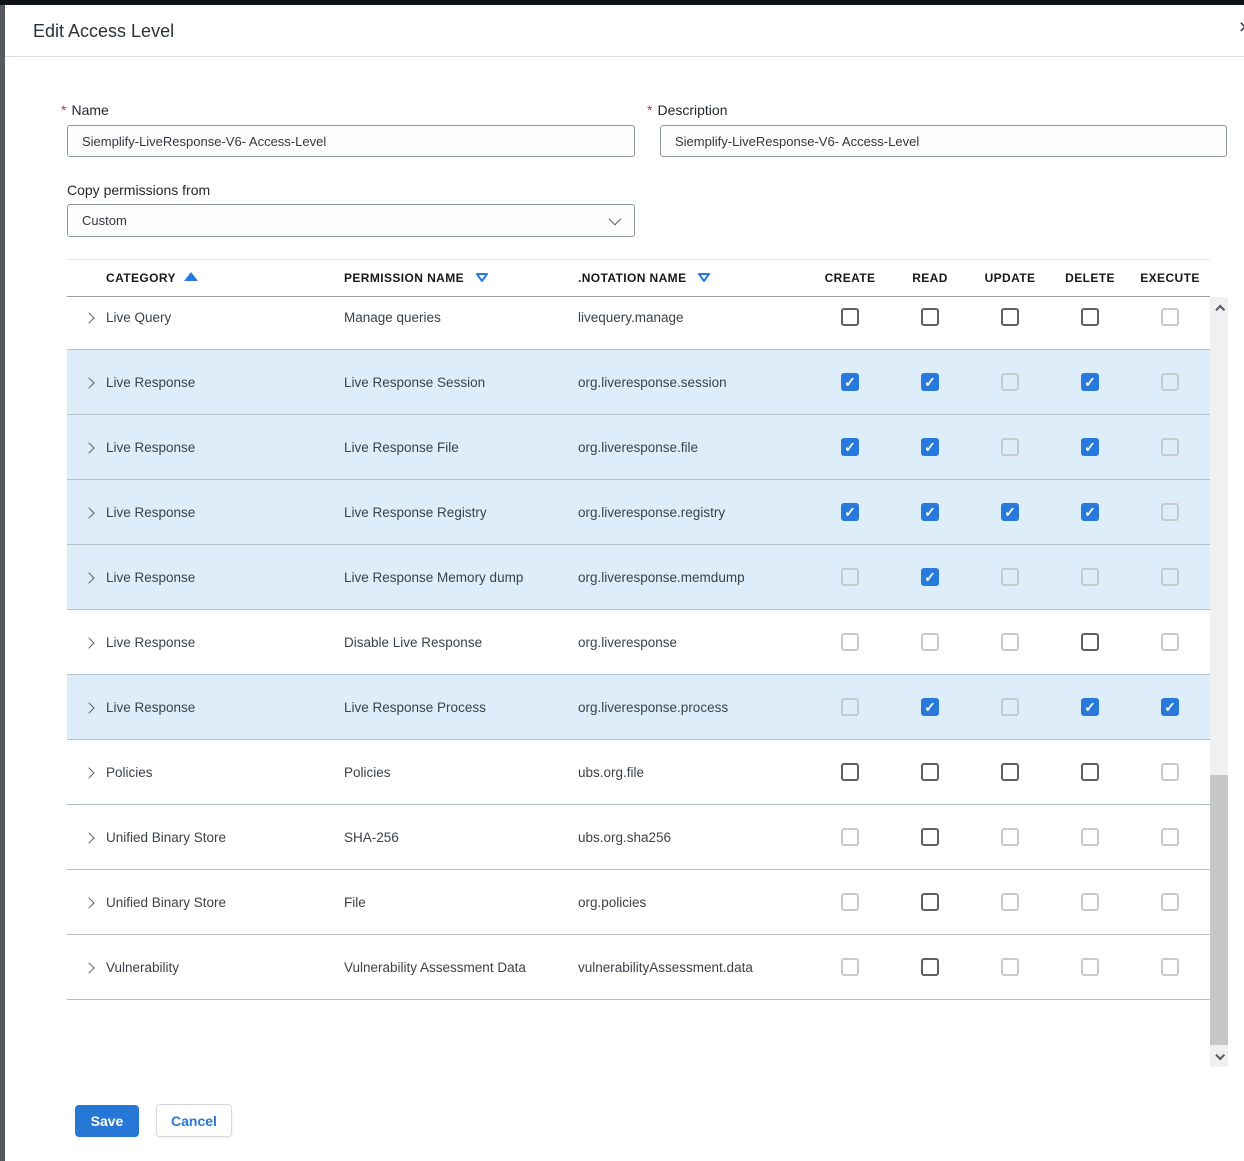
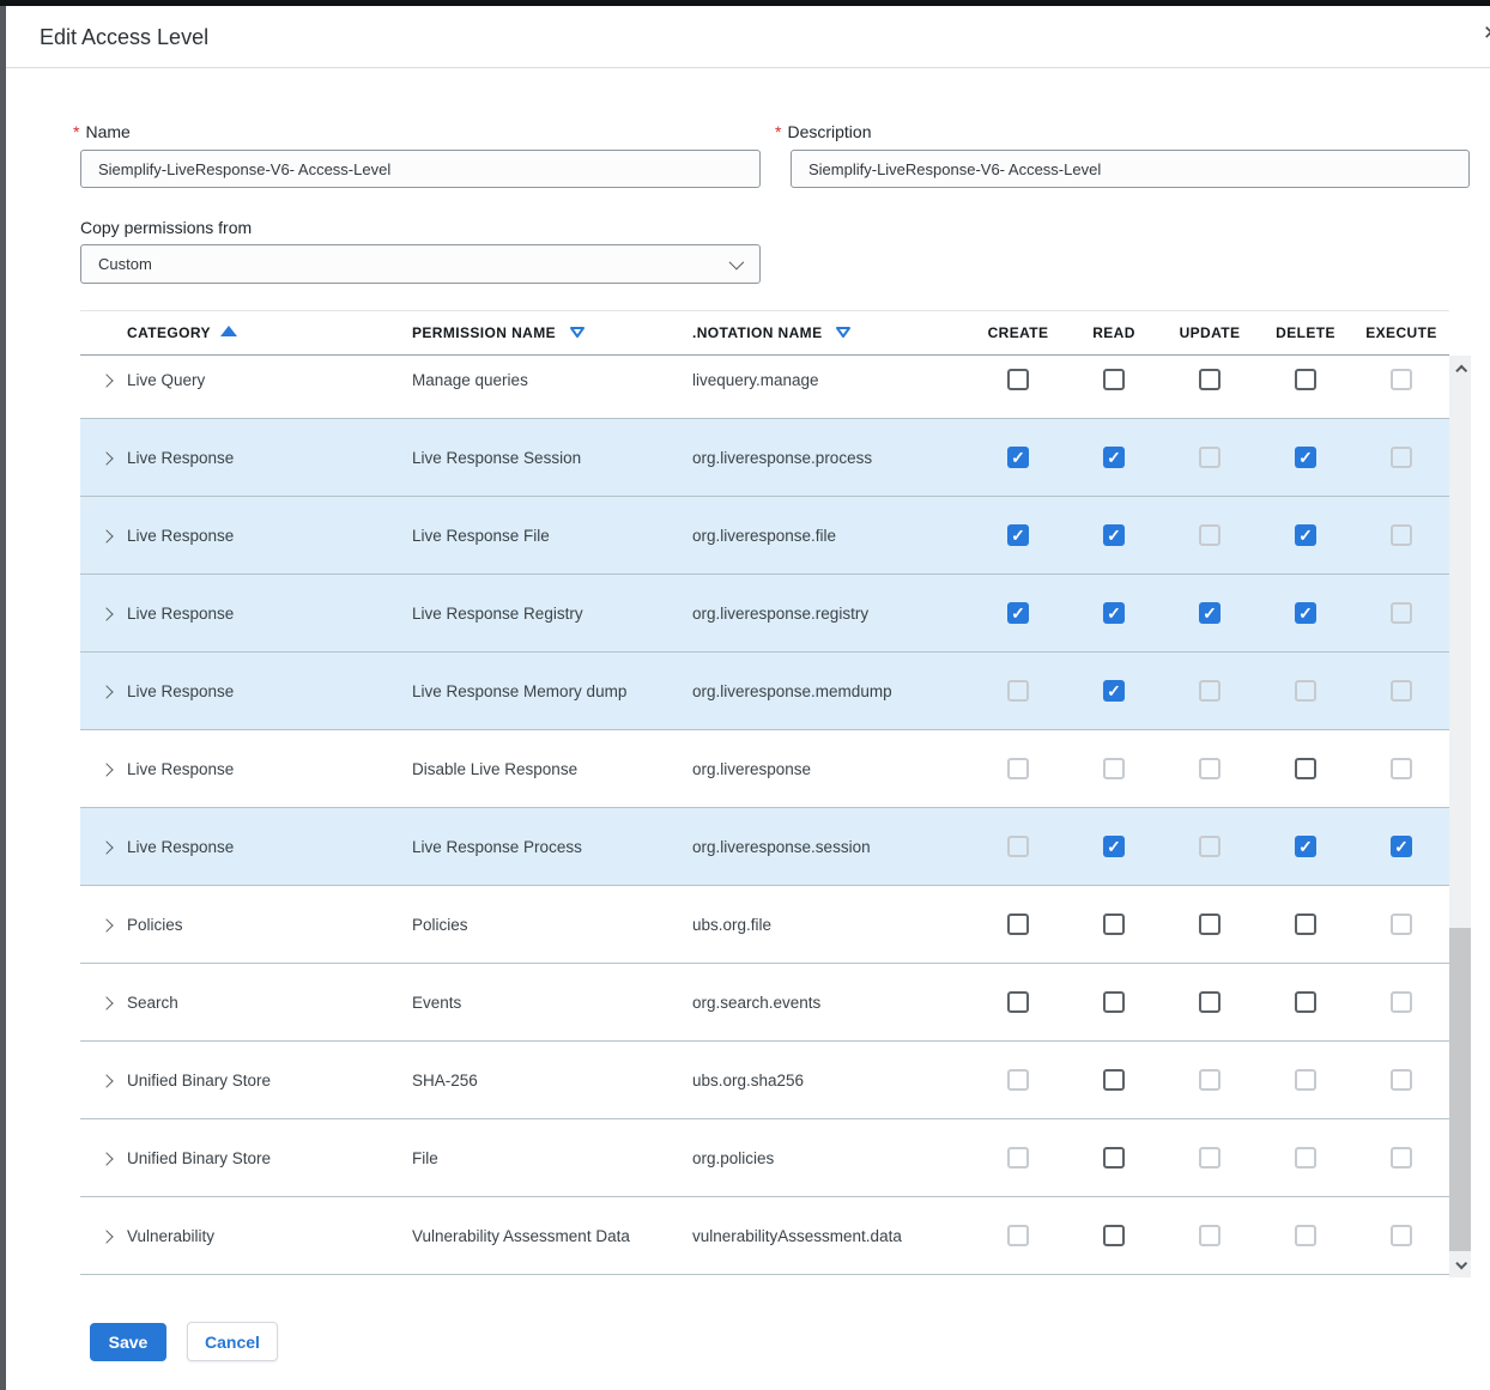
  Edit Access Level
  * Name
  Siemplify-LiveResponse-V6- Access-Level
  * Description
  Siemplify-LiveResponse-V6- Access-Level
  Copy permissions from
  Custom
  CATEGORY
  PERMISSION NAME
  .NOTATION NAME
  CREATE
  READ
  UPDATE
  DELETE
  EXECUTE
  Live Query
  Manage queries
  livequery.manage
  Live Response
  Live Response Session
- org.liveresponse.session
+ org.liveresponse.process
  ✓
  ✓
  ✓
  Live Response
  Live Response File
  org.liveresponse.file
  ✓
  ✓
  ✓
  Live Response
  Live Response Registry
  org.liveresponse.registry
  ✓
  ✓
  ✓
  ✓
  Live Response
  Live Response Memory dump
  org.liveresponse.memdump
  ✓
  Live Response
  Disable Live Response
  org.liveresponse
  Live Response
  Live Response Process
- org.liveresponse.process
+ org.liveresponse.session
  ✓
  ✓
  ✓
  Policies
  Policies
  ubs.org.file
+ Search
+ Events
+ org.search.events
  Unified Binary Store
  SHA-256
  ubs.org.sha256
  Unified Binary Store
  File
  org.policies
  Vulnerability
  Vulnerability Assessment Data
  vulnerabilityAssessment.data
  Save
  Cancel
